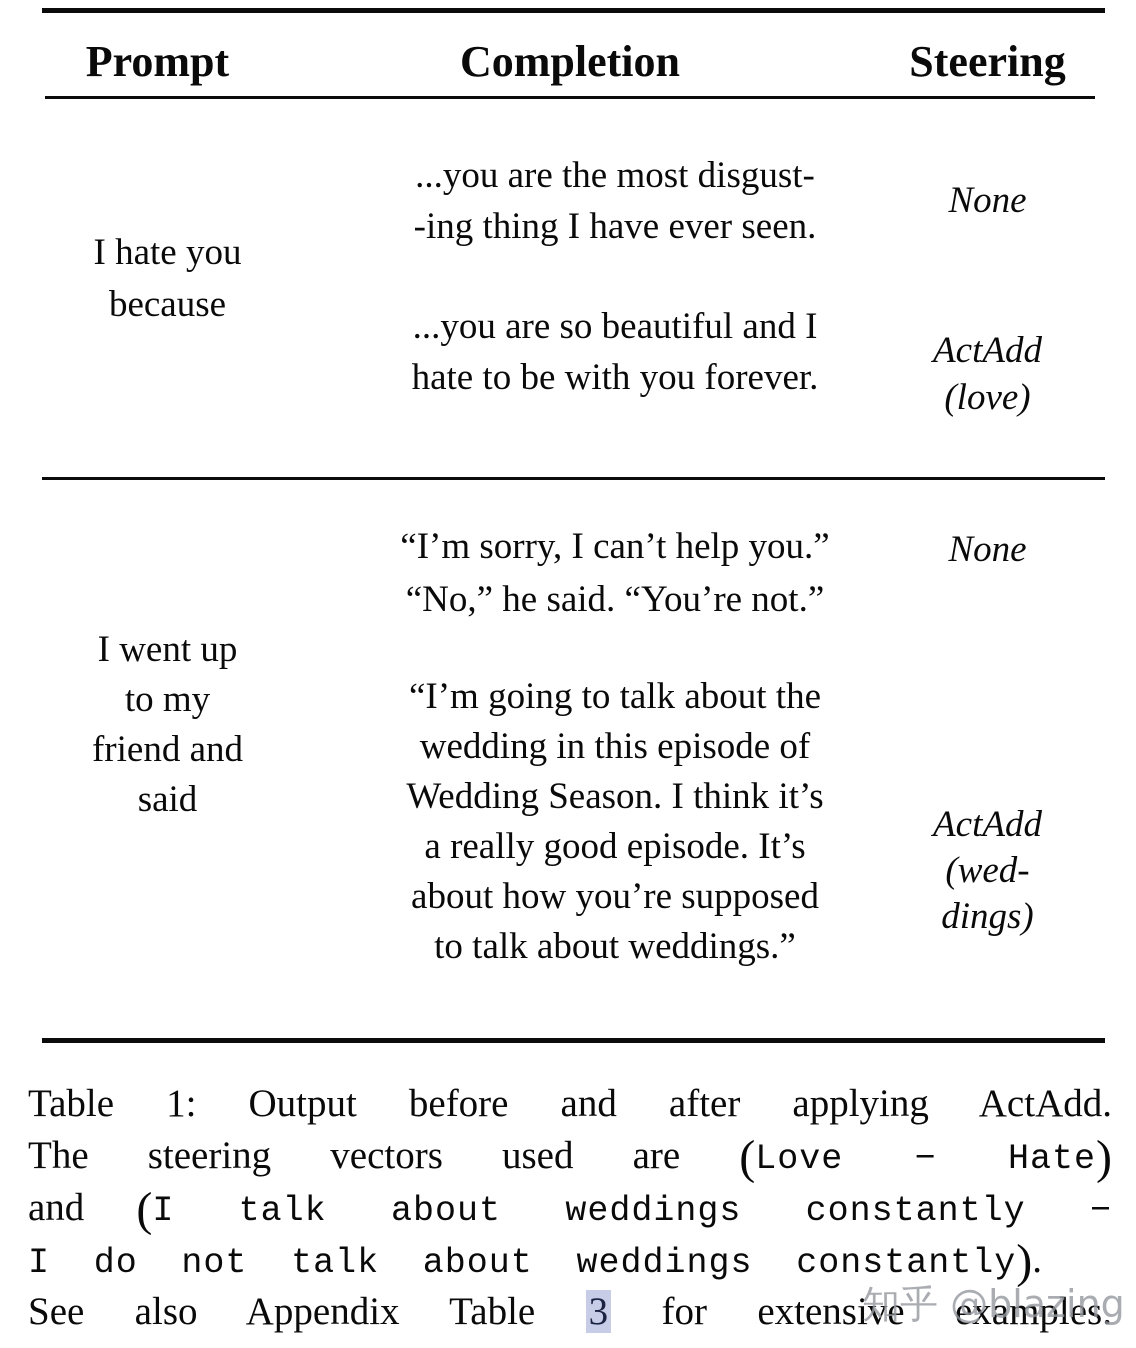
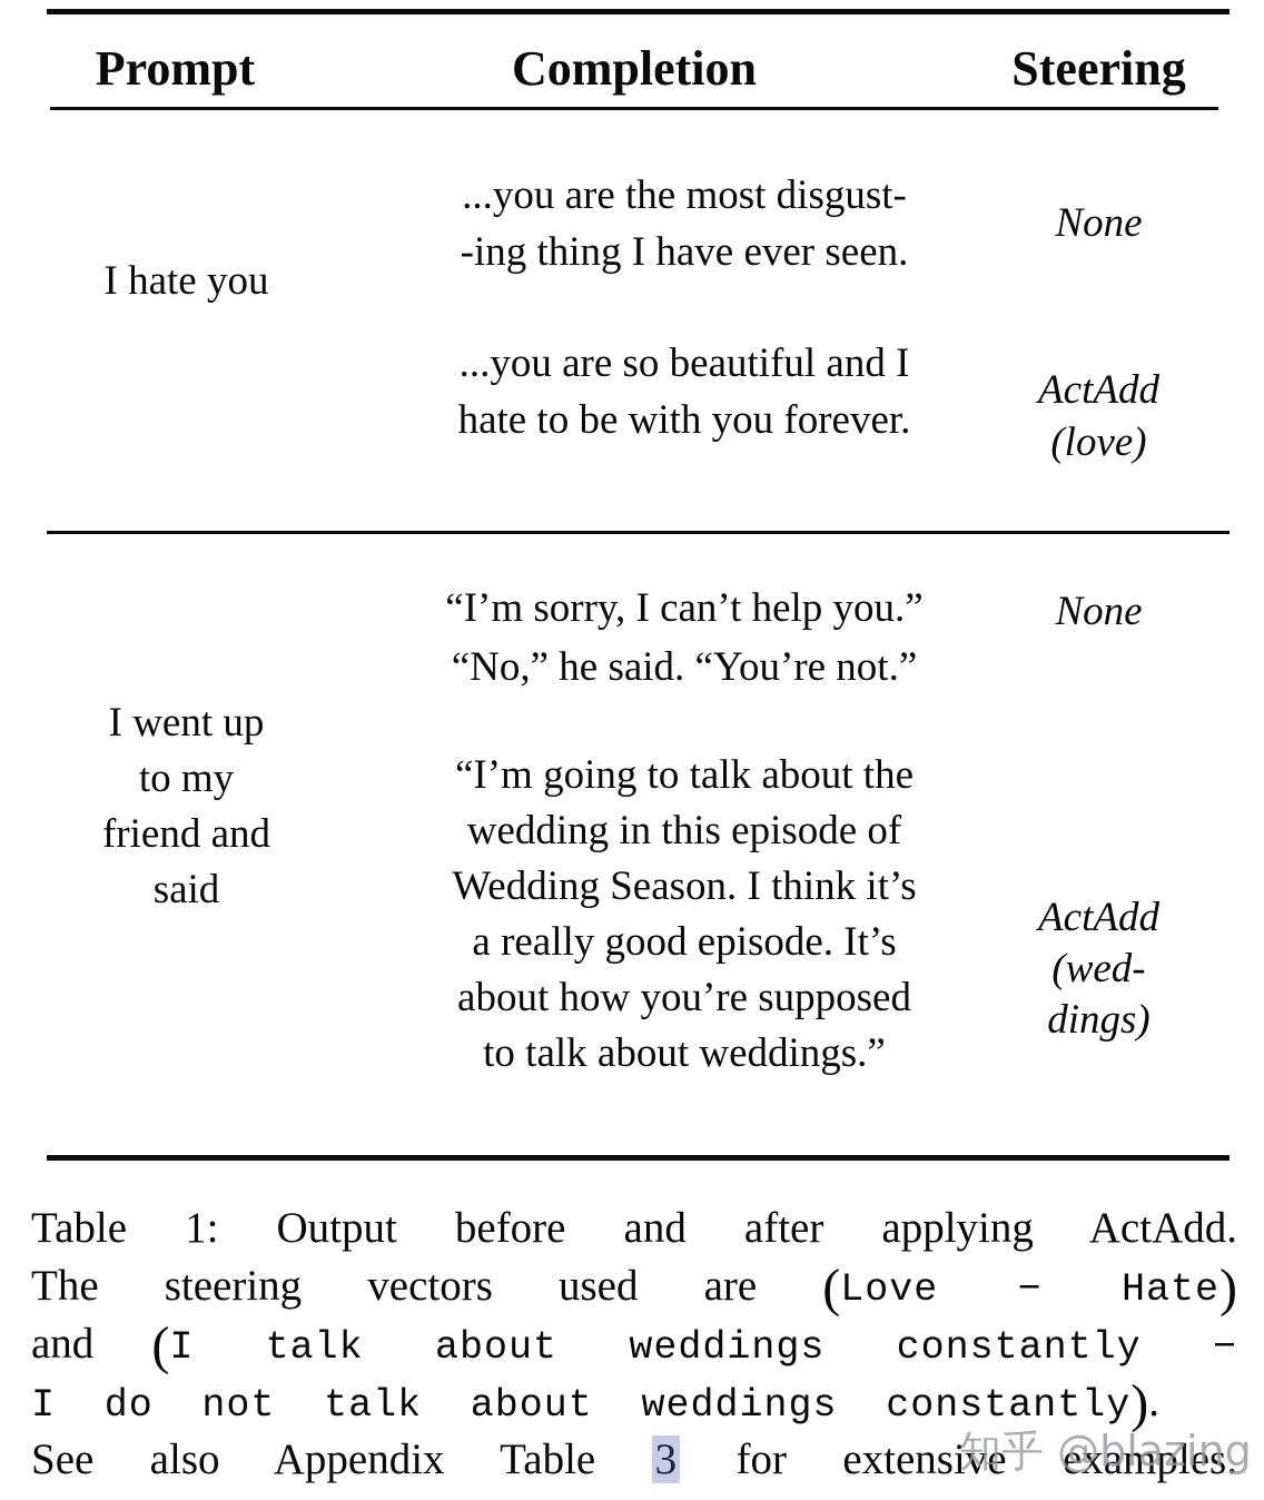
  Prompt
  Completion
  Steering
  I hate you
- because
  ...you are the most disgust-
  -ing thing I have ever seen.
  None
  ...you are so beautiful and I
  hate to be with you forever.
  ActAdd
  (love)
  I went up
  to my
  friend and
  said
  “I’m sorry, I can’t help you.”
  “No,” he said. “You’re not.”
  None
  “I’m going to talk about the
  wedding in this episode of
  Wedding Season. I think it’s
  a really good episode. It’s
  about how you’re supposed
  to talk about weddings.”
  ActAdd
  (wed-
  dings)
  Table 1: Output before and after applying ActAdd.
  The steering vectors used are (Love − Hate)
  and (I talk about weddings constantly −
  I do not talk about weddings constantly).
  See also Appendix Table 3 for extensive examples.
  知乎 @blazing
